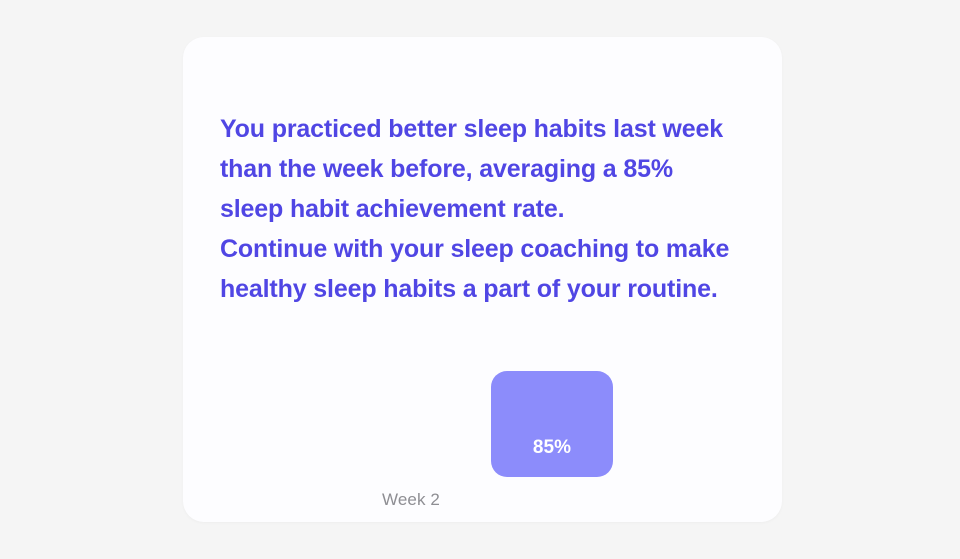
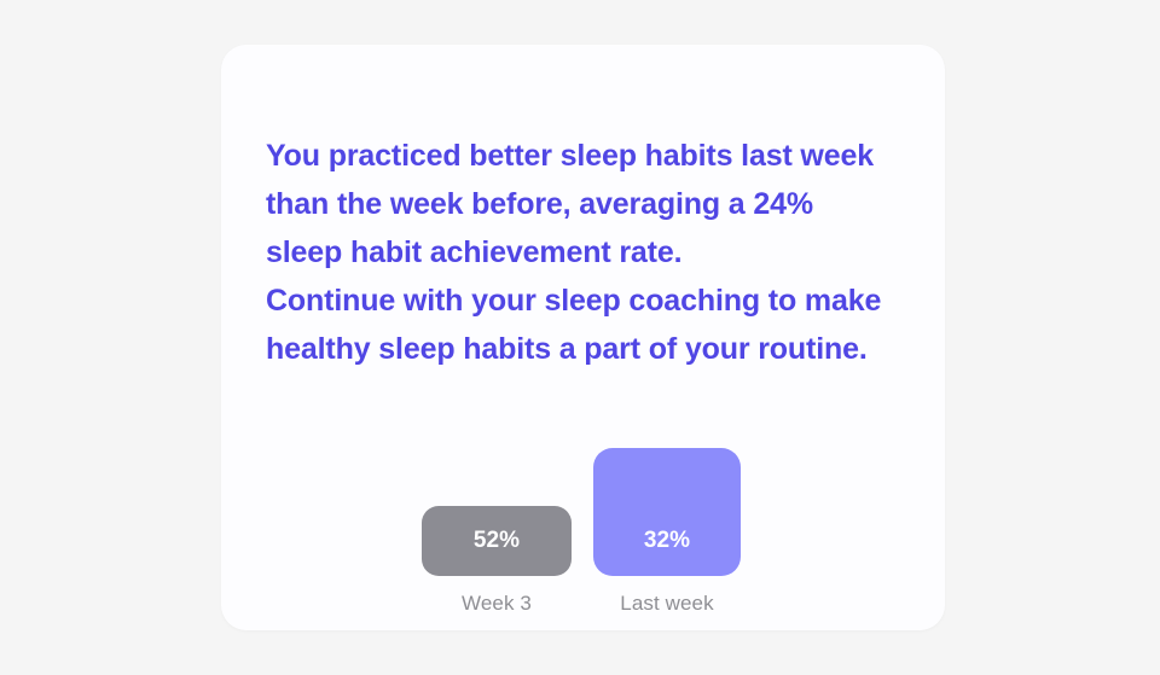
  You practiced better sleep habits last week
- than the week before, averaging a 85%
+ than the week before, averaging a 24%
  sleep habit achievement rate.
  Continue with your sleep coaching to make
  healthy sleep habits a part of your routine.
+ 52%
- 85%
+ 32%
- Week 2
+ Week 3
+ Last week
